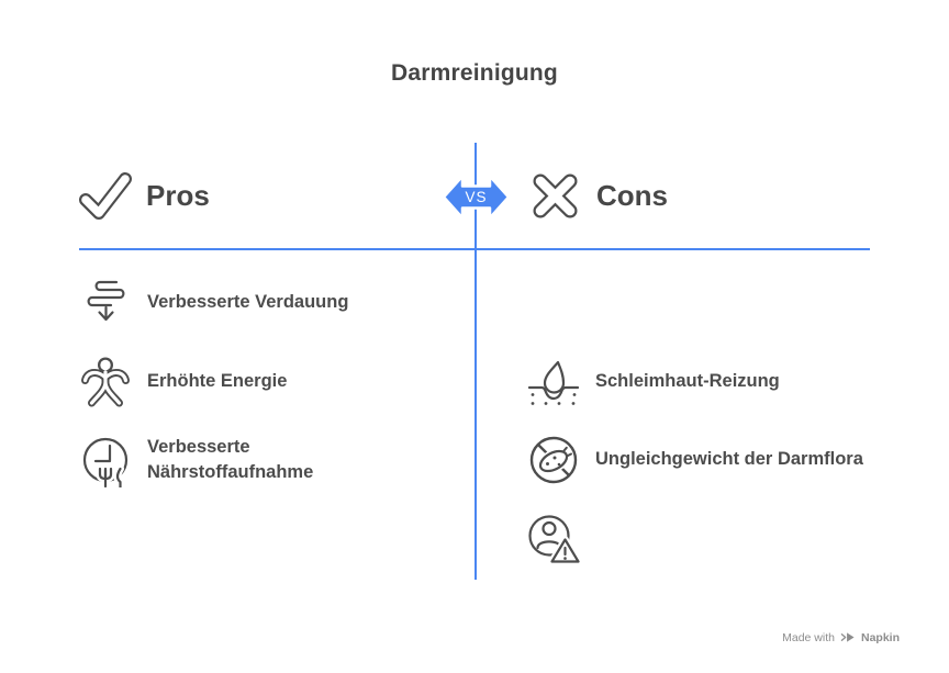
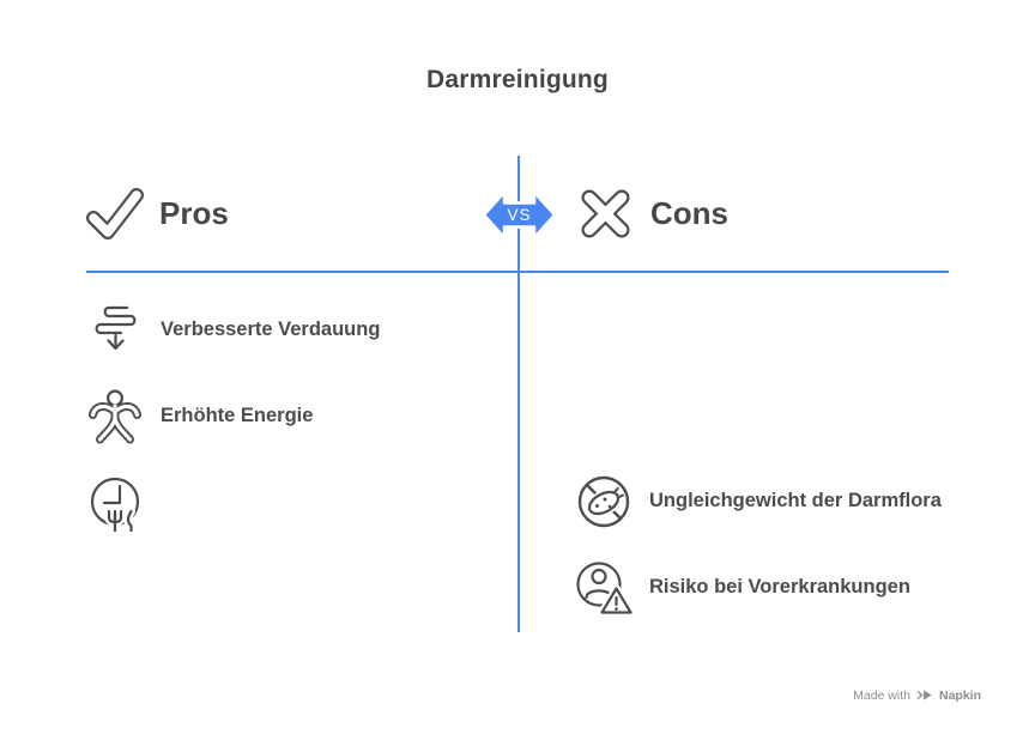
  Darmreinigung
  VS
  Pros
  Cons
  Verbesserte Verdauung
  Erhöhte Energie
- Verbesserte Nährstoffaufnahme
- Schleimhaut-Reizung
  Ungleichgewicht der Darmflora
+ Risiko bei Vorerkrankungen
  Made with
  Napkin
